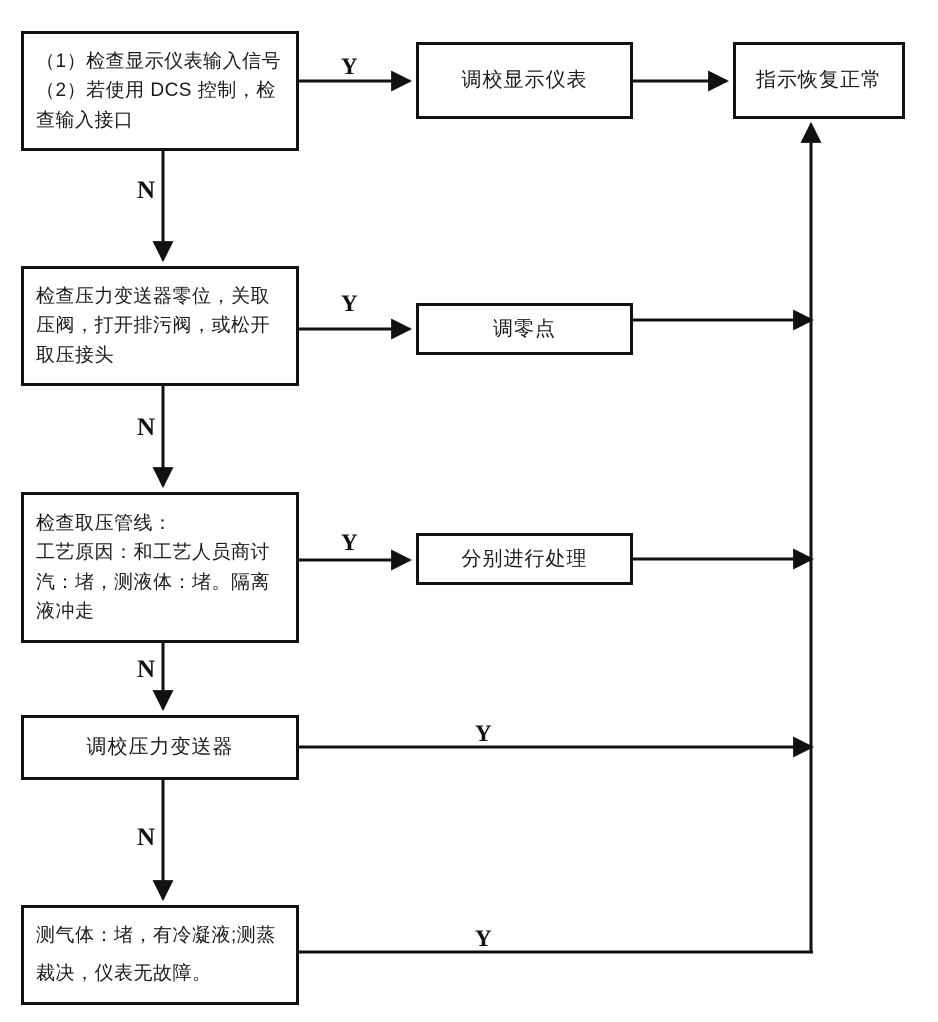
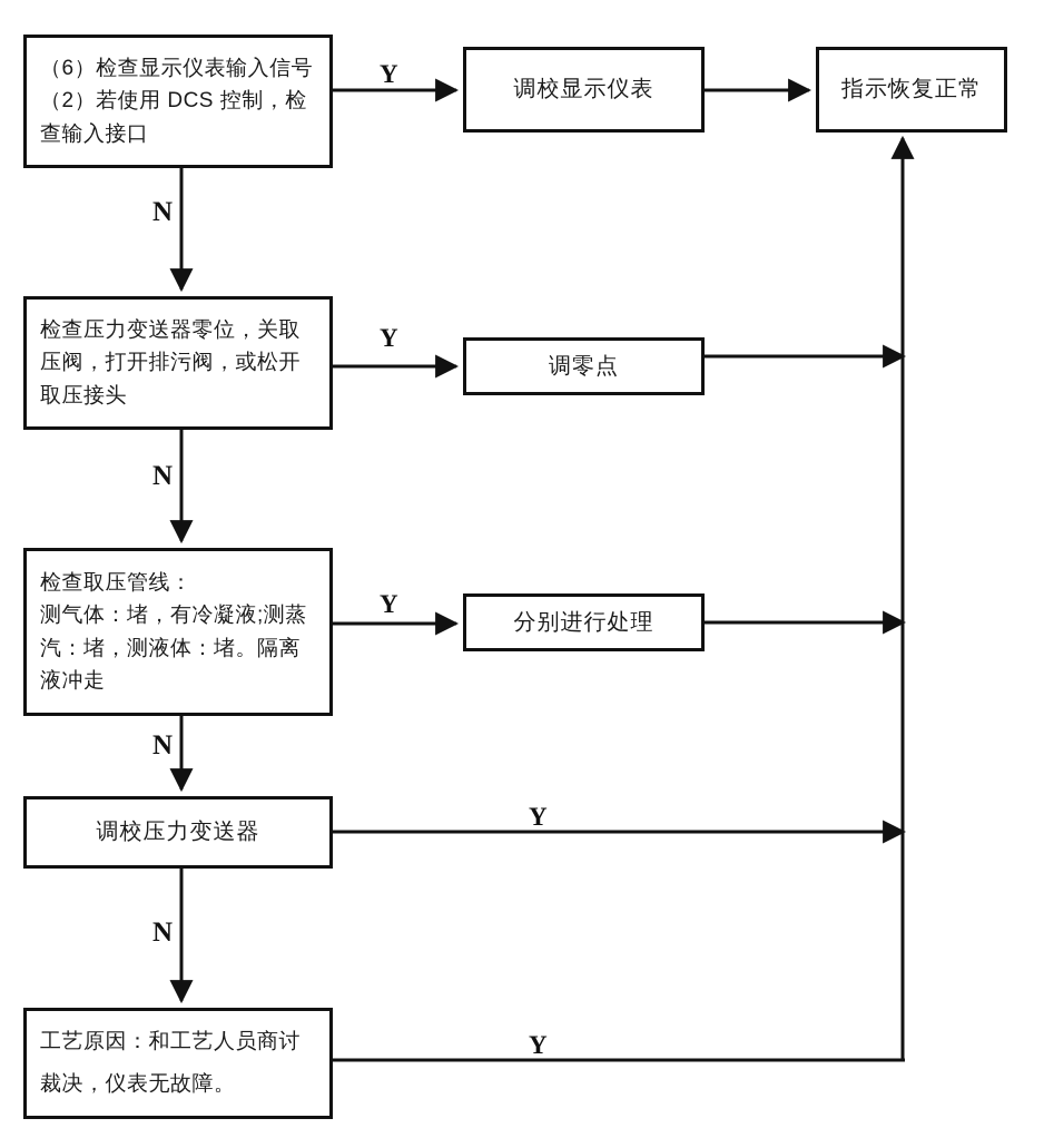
- （1）检查显示仪表输入信号
+ （6）检查显示仪表输入信号
  （2）若使用 DCS 控制，检
  查输入接口
  调校显示仪表
  指示恢复正常
  检查压力变送器零位，关取
  压阀，打开排污阀，或松开
  取压接头
  调零点
  检查取压管线：
- 工艺原因：和工艺人员商讨
+ 测气体：堵，有冷凝液;测蒸
  汽：堵，测液体：堵。隔离
  液冲走
  分别进行处理
  调校压力变送器
- 测气体：堵，有冷凝液;测蒸
+ 工艺原因：和工艺人员商讨
  裁决，仪表无故障。
  Y
  N
  Y
  N
  Y
  N
  Y
  N
  Y
